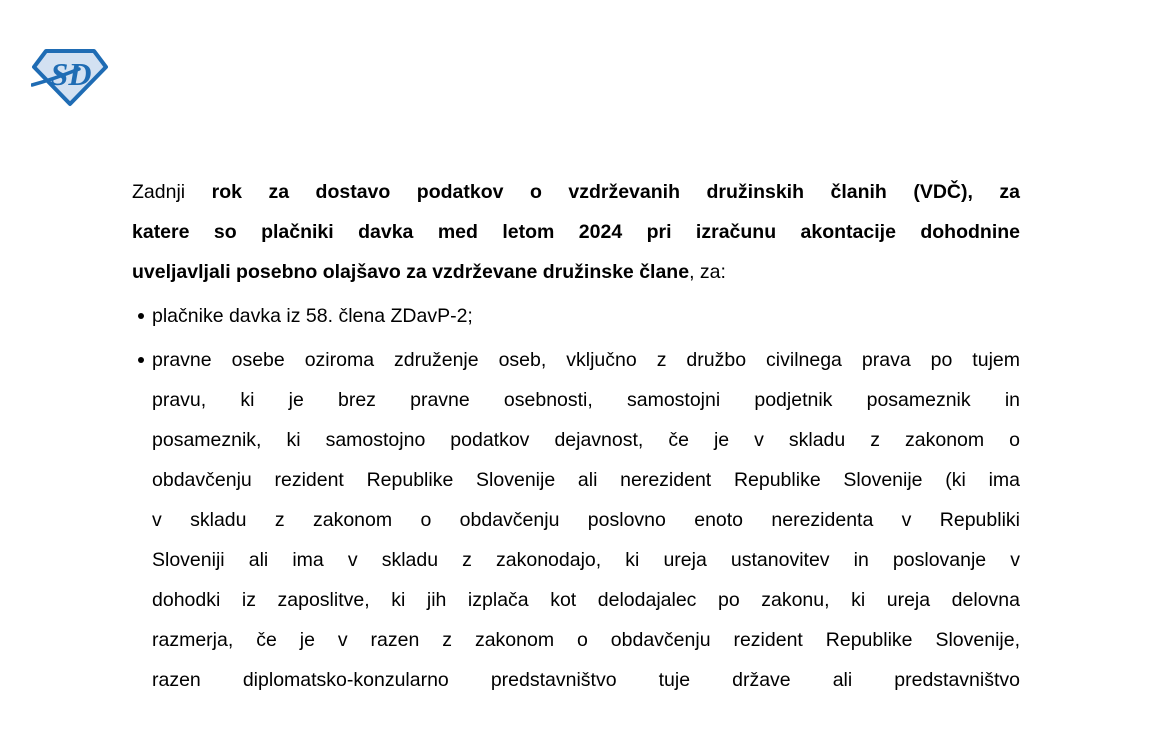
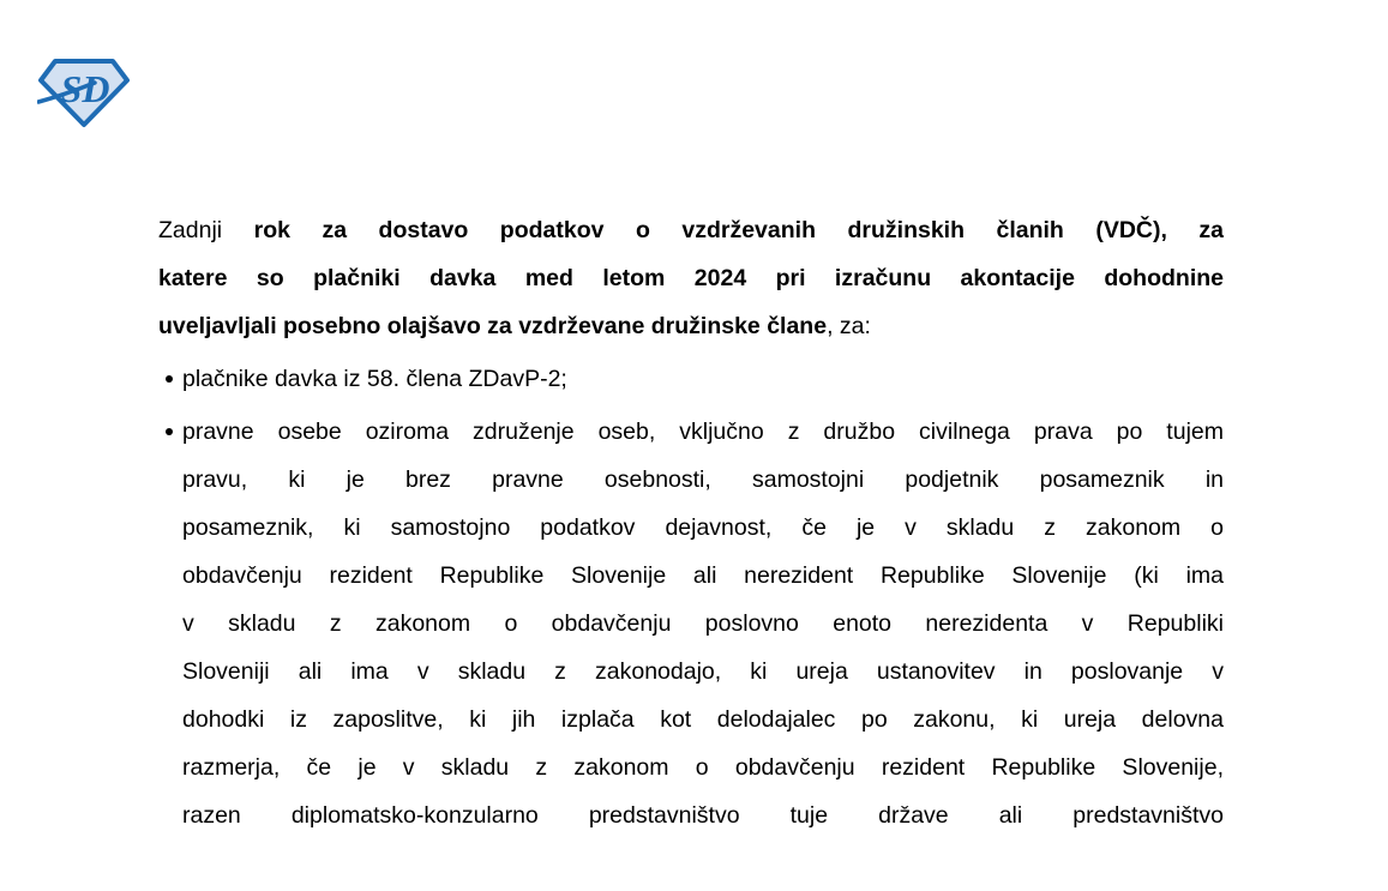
  SD
  Zadnji rok za dostavo podatkov o vzdrževanih družinskih članih (VDČ), za
  katere so plačniki davka med letom 2024 pri izračunu akontacije dohodnine
  uveljavljali posebno olajšavo za vzdrževane družinske člane, za:
  plačnike davka iz 58. člena ZDavP-2;
  pravne osebe oziroma združenje oseb, vključno z družbo civilnega prava po tujem
  pravu, ki je brez pravne osebnosti, samostojni podjetnik posameznik in
  posameznik, ki samostojno podatkov dejavnost, če je v skladu z zakonom o
  obdavčenju rezident Republike Slovenije ali nerezident Republike Slovenije (ki ima
  v skladu z zakonom o obdavčenju poslovno enoto nerezidenta v Republiki
  Sloveniji ali ima v skladu z zakonodajo, ki ureja ustanovitev in poslovanje v
  dohodki iz zaposlitve, ki jih izplača kot delodajalec po zakonu, ki ureja delovna
- razmerja, če je v razen z zakonom o obdavčenju rezident Republike Slovenije,
+ razmerja, če je v skladu z zakonom o obdavčenju rezident Republike Slovenije,
  razen diplomatsko-konzularno predstavništvo tuje države ali predstavništvo
